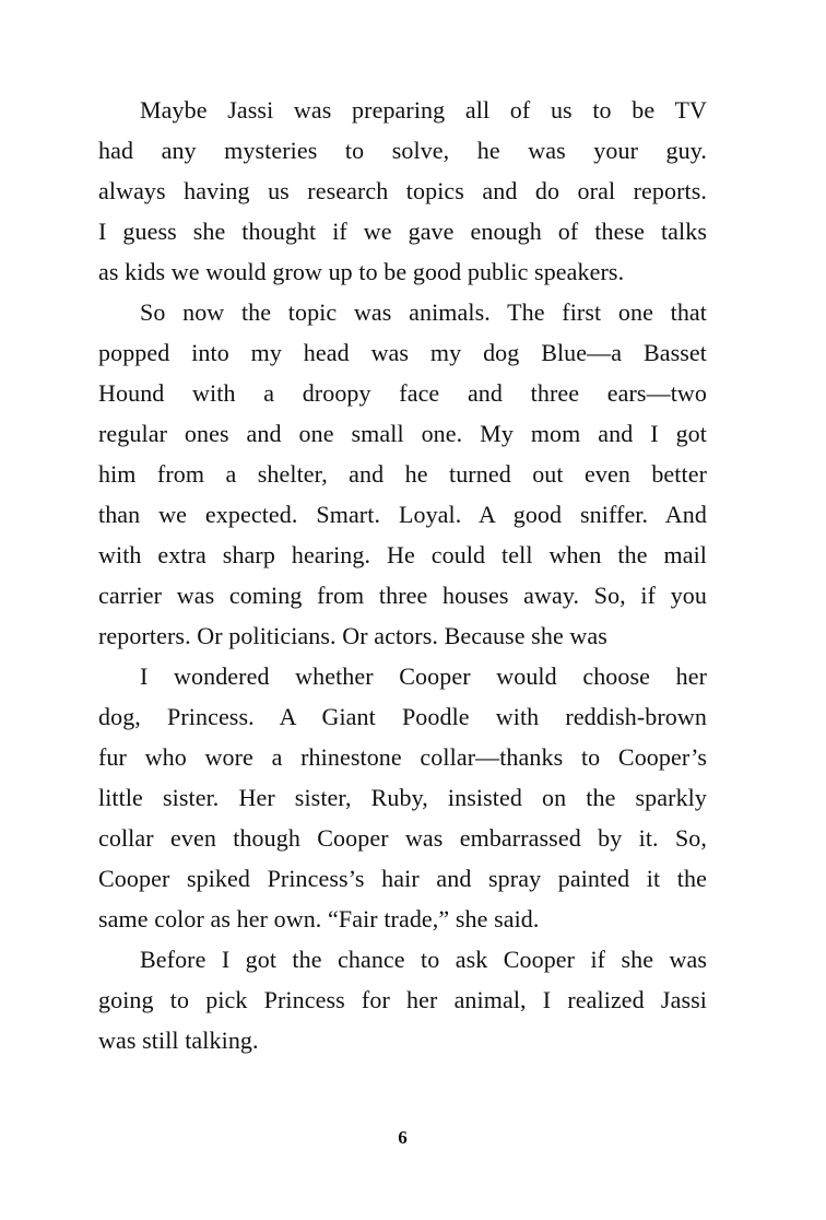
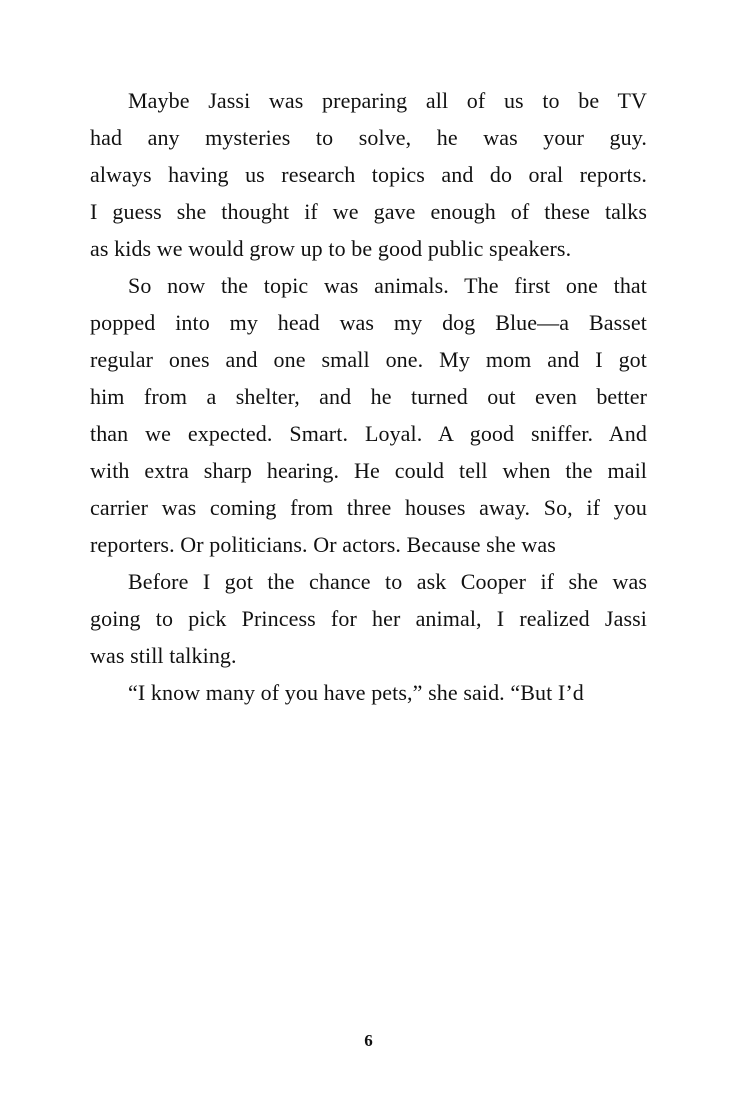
  Maybe Jassi was preparing all of us to be TV
  had any mysteries to solve, he was your guy.
  always having us research topics and do oral reports.
  I guess she thought if we gave enough of these talks
  as kids we would grow up to be good public speakers.
  So now the topic was animals. The first one that
  popped into my head was my dog Blue—a Basset
- Hound with a droopy face and three ears—two
  regular ones and one small one. My mom and I got
  him from a shelter, and he turned out even better
  than we expected. Smart. Loyal. A good sniffer. And
  with extra sharp hearing. He could tell when the mail
  carrier was coming from three houses away. So, if you
  reporters. Or politicians. Or actors. Because she was
- I wondered whether Cooper would choose her
- dog, Princess. A Giant Poodle with reddish-brown
- fur who wore a rhinestone collar—thanks to Cooper’s
- little sister. Her sister, Ruby, insisted on the sparkly
- collar even though Cooper was embarrassed by it. So,
- Cooper spiked Princess’s hair and spray painted it the
- same color as her own. “Fair trade,” she said.
  Before I got the chance to ask Cooper if she was
  going to pick Princess for her animal, I realized Jassi
  was still talking.
+ “I know many of you have pets,” she said. “But I’d
  6
